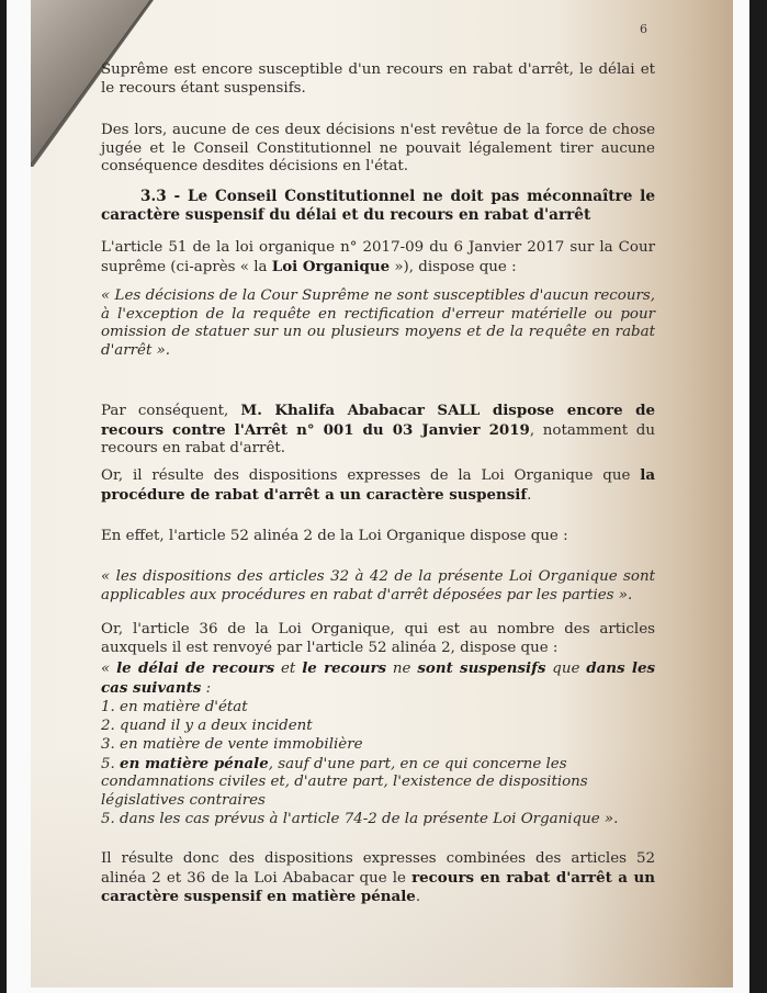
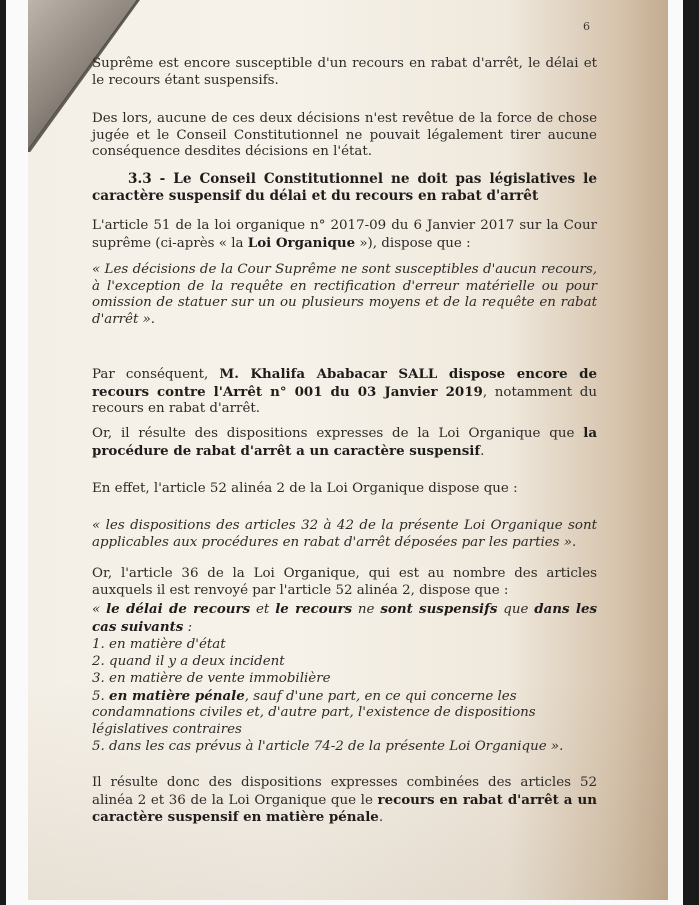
  6
  Suprême est encore susceptible d'un recours en rabat d'arrêt, le délai et le recours étant suspensifs.
  Des lors, aucune de ces deux décisions n'est revêtue de la force de chose jugée et le Conseil Constitutionnel ne pouvait légalement tirer aucune conséquence desdites décisions en l'état.
- 3.3 - Le Conseil Constitutionnel ne doit pas méconnaître le caractère suspensif du délai et du recours en rabat d'arrêt
+ 3.3 - Le Conseil Constitutionnel ne doit pas législatives le caractère suspensif du délai et du recours en rabat d'arrêt
  L'article 51 de la loi organique n° 2017-09 du 6 Janvier 2017 sur la Cour suprême (ci-après « la Loi Organique »), dispose que :
  « Les décisions de la Cour Suprême ne sont susceptibles d'aucun recours, à l'exception de la requête en rectification d'erreur matérielle ou pour omission de statuer sur un ou plusieurs moyens et de la requête en rabat d'arrêt ».
  Par conséquent, M. Khalifa Ababacar SALL dispose encore de recours contre l'Arrêt n° 001 du 03 Janvier 2019, notamment du recours en rabat d'arrêt.
  Or, il résulte des dispositions expresses de la Loi Organique que la procédure de rabat d'arrêt a un caractère suspensif.
  En effet, l'article 52 alinéa 2 de la Loi Organique dispose que :
  « les dispositions des articles 32 à 42 de la présente Loi Organique sont applicables aux procédures en rabat d'arrêt déposées par les parties ».
  Or, l'article 36 de la Loi Organique, qui est au nombre des articles auxquels il est renvoyé par l'article 52 alinéa 2, dispose que :
  « le délai de recours et le recours ne sont suspensifs que dans les cas suivants :
  1. en matière d'état
  2. quand il y a deux incident
  3. en matière de vente immobilière
  5. en matière pénale, sauf d'une part, en ce qui concerne les
  condamnations civiles et, d'autre part, l'existence de dispositions
  législatives contraires
  5. dans les cas prévus à l'article 74-2 de la présente Loi Organique ».
- Il résulte donc des dispositions expresses combinées des articles 52 alinéa 2 et 36 de la Loi Ababacar que le recours en rabat d'arrêt a un caractère suspensif en matière pénale.
+ Il résulte donc des dispositions expresses combinées des articles 52 alinéa 2 et 36 de la Loi Organique que le recours en rabat d'arrêt a un caractère suspensif en matière pénale.
